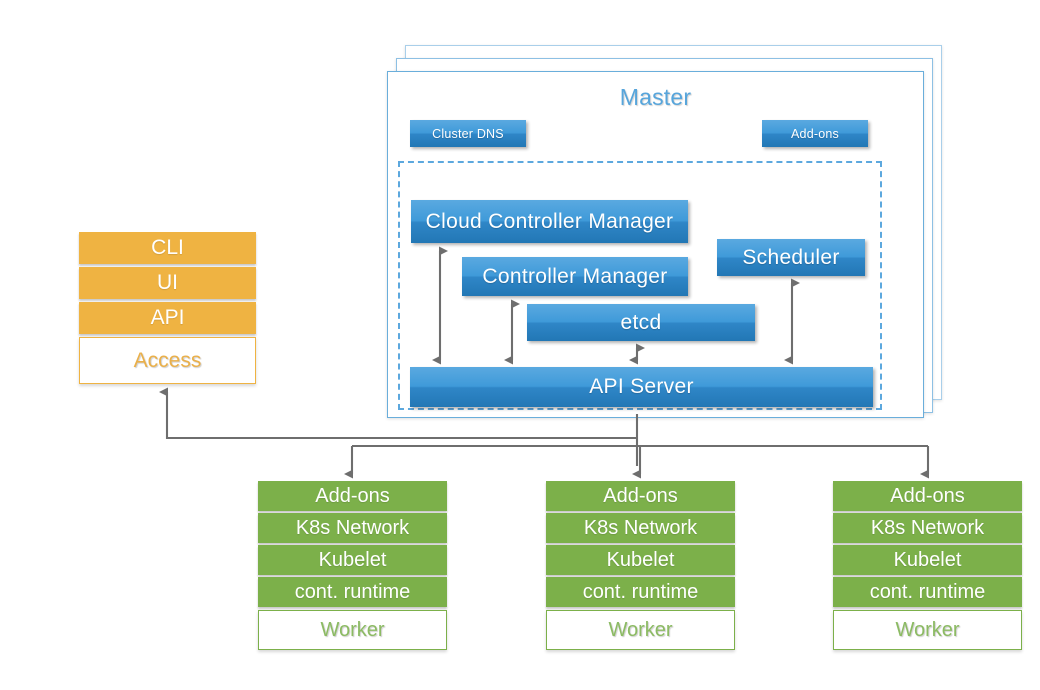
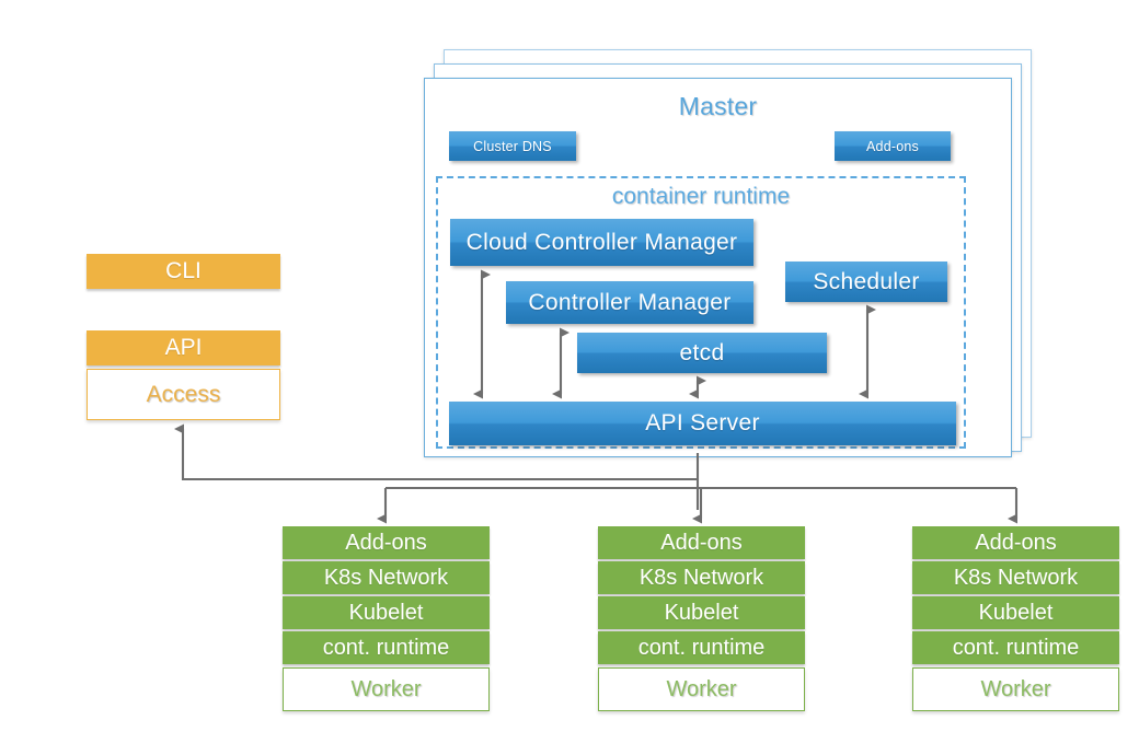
  Master
  Cluster DNS
  Add-ons
+ container runtime
  Cloud Controller Manager
  Controller Manager
  etcd
  Scheduler
  API Server
  CLI
- UI
  API
  Access
  Add-ons
  K8s Network
  Kubelet
  cont. runtime
  Worker
  Add-ons
  K8s Network
  Kubelet
  cont. runtime
  Worker
  Add-ons
  K8s Network
  Kubelet
  cont. runtime
  Worker
